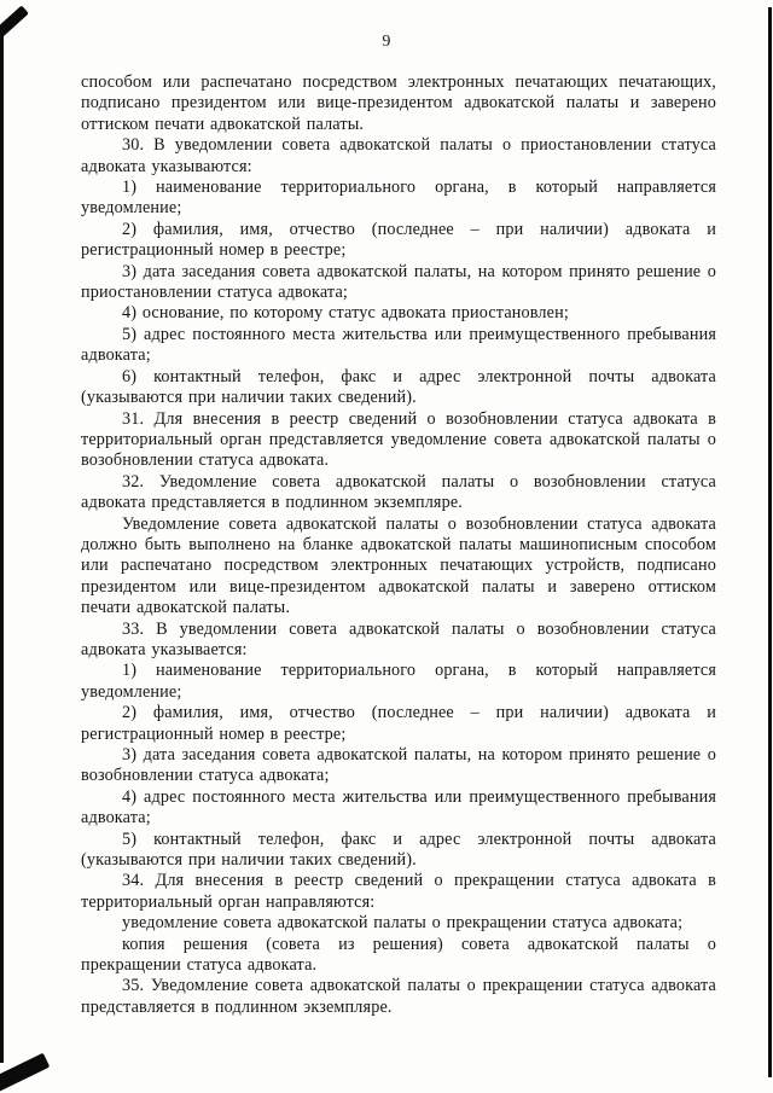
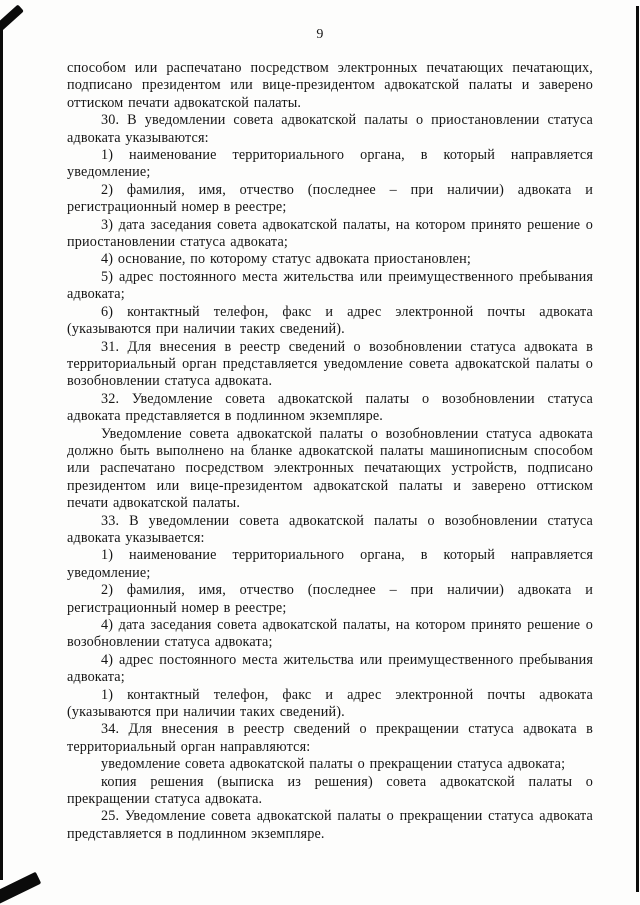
  9
  способом или распечатано посредством электронных печатающих печатающих, подписано президентом или вице-президентом адвокатской палаты и заверено оттиском печати адвокатской палаты.
  30. В уведомлении совета адвокатской палаты о приостановлении статуса адвоката указываются:
  1) наименование территориального органа, в который направляется уведомление;
  2) фамилия, имя, отчество (последнее – при наличии) адвоката и регистрационный номер в реестре;
  3) дата заседания совета адвокатской палаты, на котором принято решение о приостановлении статуса адвоката;
  4) основание, по которому статус адвоката приостановлен;
  5) адрес постоянного места жительства или преимущественного пребывания адвоката;
  6) контактный телефон, факс и адрес электронной почты адвоката (указываются при наличии таких сведений).
  31. Для внесения в реестр сведений о возобновлении статуса адвоката в территориальный орган представляется уведомление совета адвокатской палаты о возобновлении статуса адвоката.
  32. Уведомление совета адвокатской палаты о возобновлении статуса адвоката представляется в подлинном экземпляре.
  Уведомление совета адвокатской палаты о возобновлении статуса адвоката должно быть выполнено на бланке адвокатской палаты машинописным способом или распечатано посредством электронных печатающих устройств, подписано президентом или вице-президентом адвокатской палаты и заверено оттиском печати адвокатской палаты.
  33. В уведомлении совета адвокатской палаты о возобновлении статуса адвоката указывается:
  1) наименование территориального органа, в который направляется уведомление;
  2) фамилия, имя, отчество (последнее – при наличии) адвоката и регистрационный номер в реестре;
- 3) дата заседания совета адвокатской палаты, на котором принято решение о возобновлении статуса адвоката;
+ 4) дата заседания совета адвокатской палаты, на котором принято решение о возобновлении статуса адвоката;
  4) адрес постоянного места жительства или преимущественного пребывания адвоката;
- 5) контактный телефон, факс и адрес электронной почты адвоката (указываются при наличии таких сведений).
+ 1) контактный телефон, факс и адрес электронной почты адвоката (указываются при наличии таких сведений).
  34. Для внесения в реестр сведений о прекращении статуса адвоката в территориальный орган направляются:
  уведомление совета адвокатской палаты о прекращении статуса адвоката;
- копия решения (совета из решения) совета адвокатской палаты о прекращении статуса адвоката.
+ копия решения (выписка из решения) совета адвокатской палаты о прекращении статуса адвоката.
- 35. Уведомление совета адвокатской палаты о прекращении статуса адвоката представляется в подлинном экземпляре.
+ 25. Уведомление совета адвокатской палаты о прекращении статуса адвоката представляется в подлинном экземпляре.
